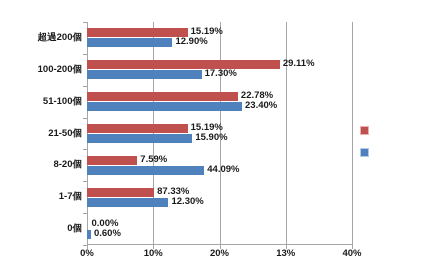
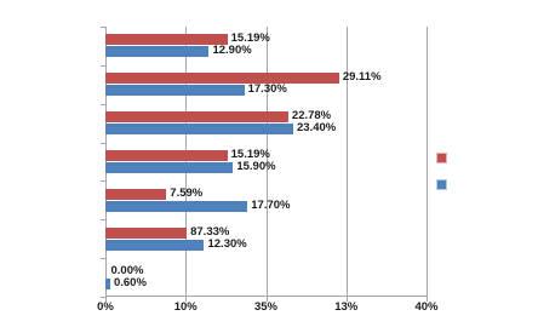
- 超過200個
- 100-200個
- 51-100個
- 21-50個
- 8-20個
- 1-7個
- 0個
  15.19%
  12.90%
  29.11%
  17.30%
  22.78%
  23.40%
  15.19%
  15.90%
  7.59%
- 44.09%
+ 17.70%
  87.33%
  12.30%
  0.00%
  0.60%
  0%
  10%
- 20%
+ 35%
  13%
  40%
